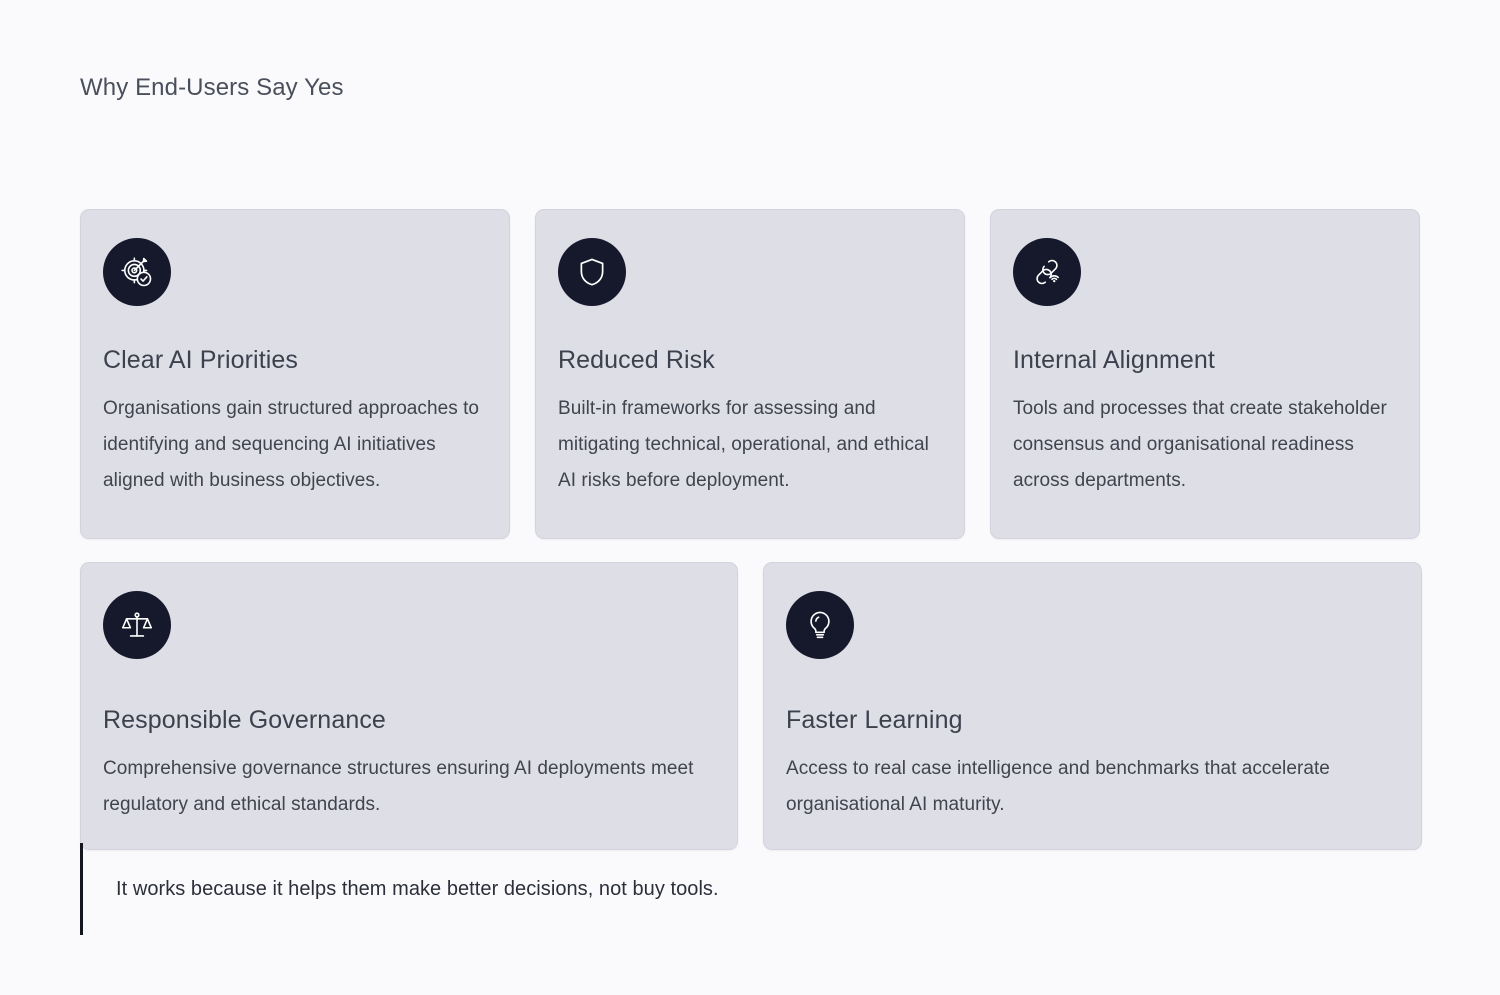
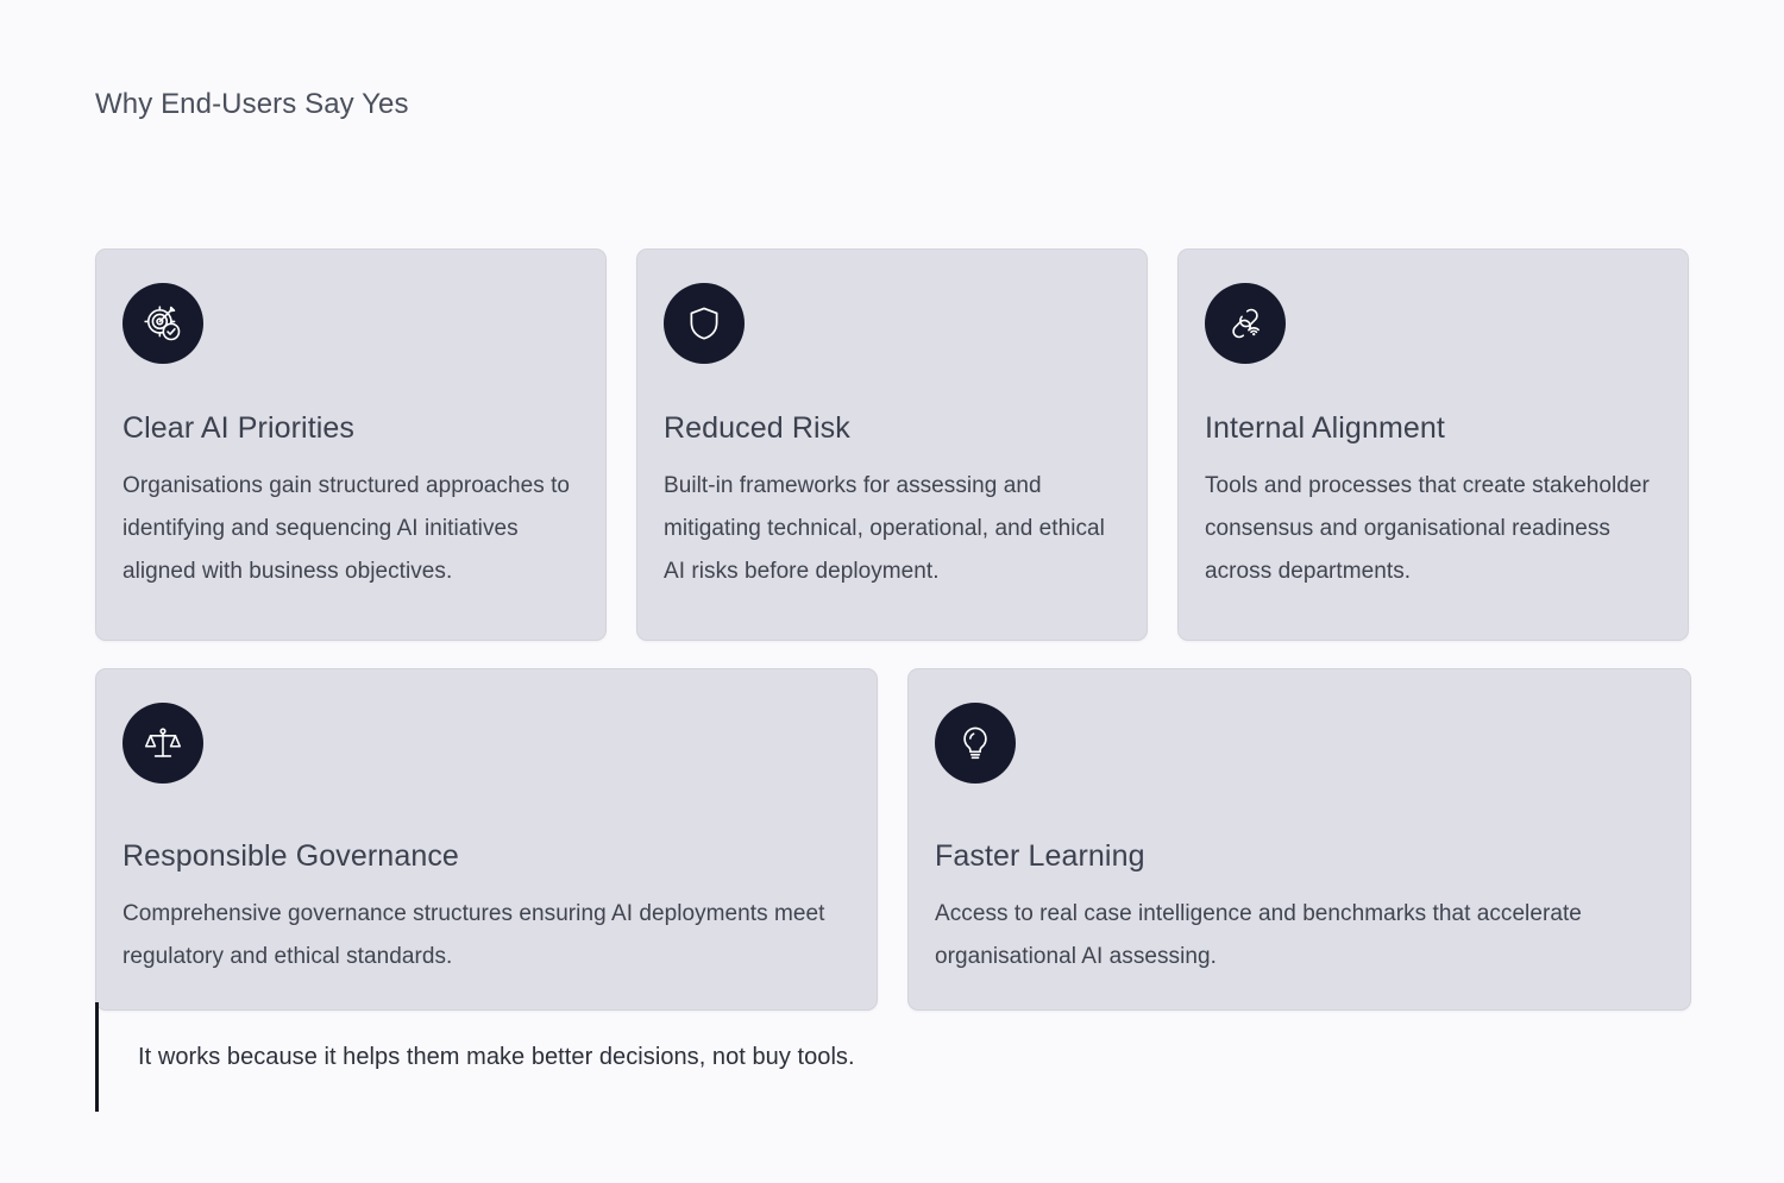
  Why End-Users Say Yes
  Clear AI Priorities
  Organisations gain structured approaches to identifying and sequencing AI initiatives aligned with business objectives.
  Reduced Risk
  Built-in frameworks for assessing and mitigating technical, operational, and ethical AI risks before deployment.
  Internal Alignment
  Tools and processes that create stakeholder consensus and organisational readiness across departments.
  Responsible Governance
  Comprehensive governance structures ensuring AI deployments meet regulatory and ethical standards.
  Faster Learning
- Access to real case intelligence and benchmarks that accelerate organisational AI maturity.
+ Access to real case intelligence and benchmarks that accelerate organisational AI assessing.
  It works because it helps them make better decisions, not buy tools.
